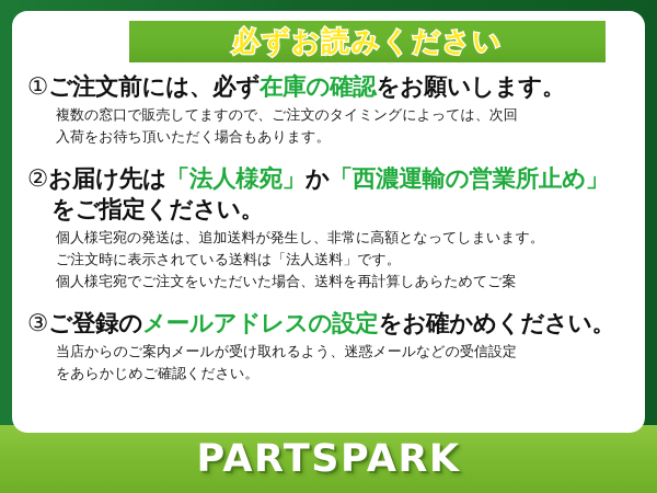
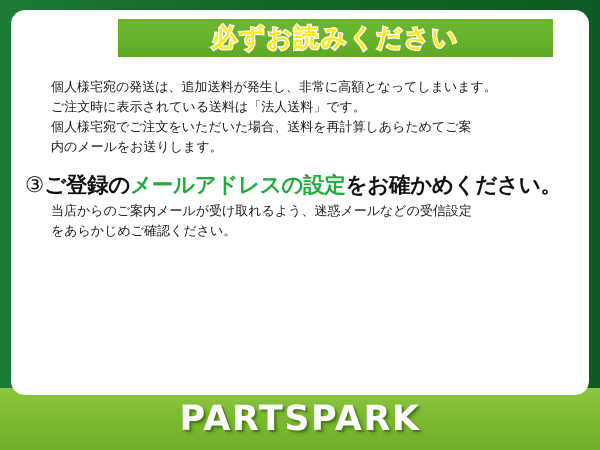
  必ずお読みください
- ①ご注文前には、必ず在庫の確認をお願いします。
- 複数の窓口で販売してますので、ご注文のタイミングによっては、次回
- 入荷をお待ち頂いただく場合もあります。
- ②お届け先は「法人様宛」か「西濃運輸の営業所止め」
- をご指定ください。
  個人様宅宛の発送は、追加送料が発生し、非常に高額となってしまいます。
  ご注文時に表示されている送料は「法人送料」です。
  個人様宅宛でご注文をいただいた場合、送料を再計算しあらためてご案
+ 内のメールをお送りします。
  ③ご登録のメールアドレスの設定をお確かめください。
  当店からのご案内メールが受け取れるよう、迷惑メールなどの受信設定
  をあらかじめご確認ください。
  PARTSPARK
